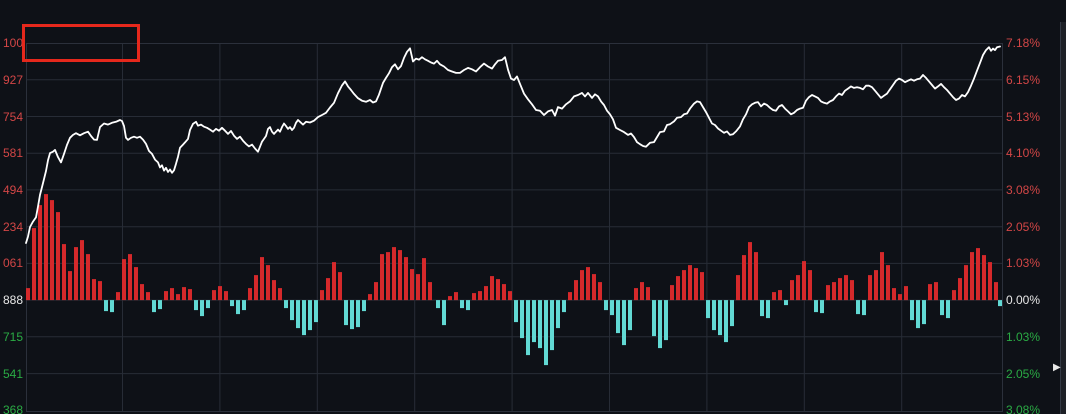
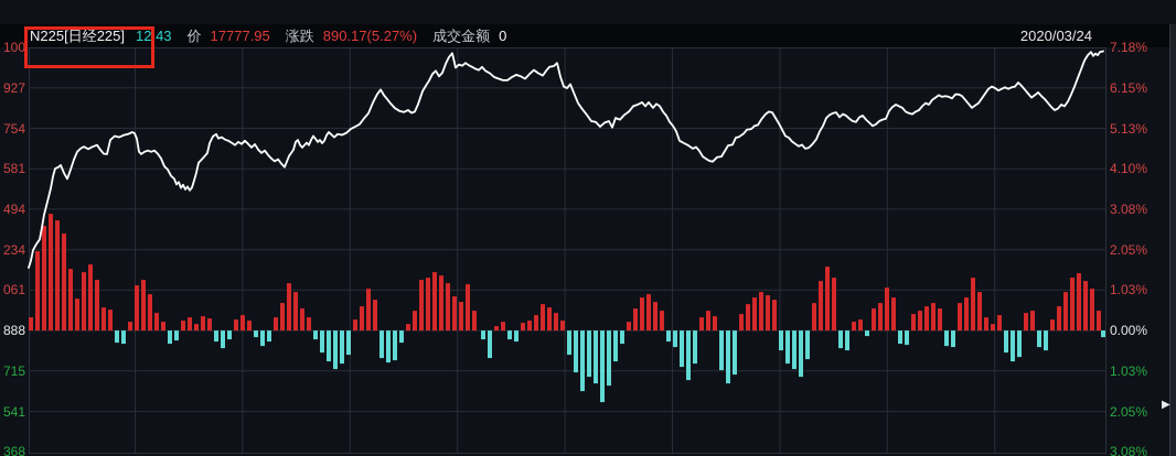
+ N225[日经225]
+ 12:43
+ 价
+ 17777.95
+ 涨跌
+ 890.17(5.27%)
+ 成交金额
+ 0
+ 2020/03/24
  ▶
  100
  927
  754
  581
  494
  234
  061
  888
  715
  541
  368
  7.18%
  6.15%
  5.13%
  4.10%
  3.08%
  2.05%
  1.03%
  0.00%
  1.03%
  2.05%
  3.08%
